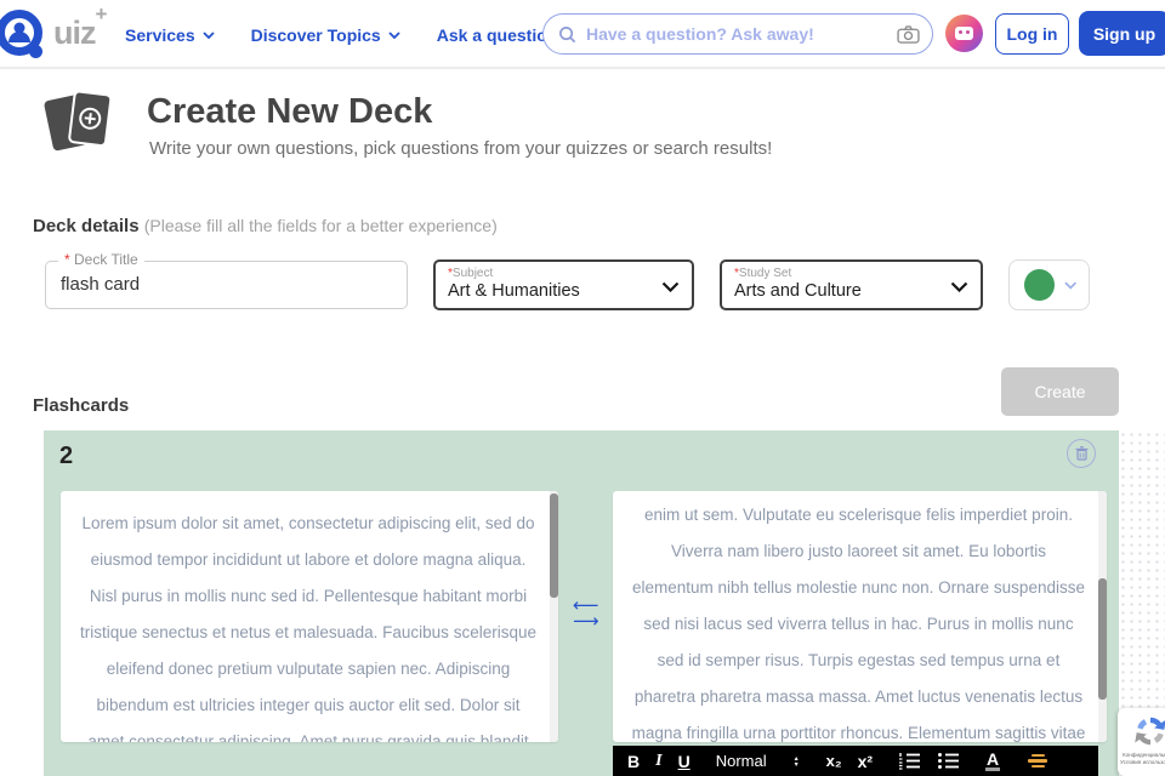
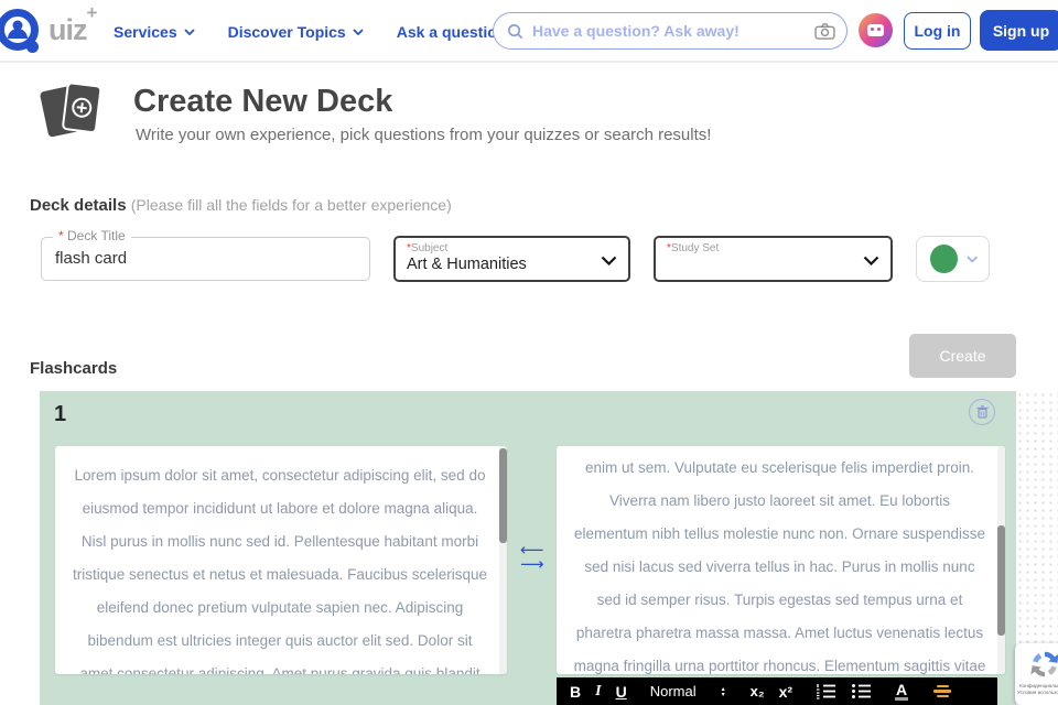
  uiz
  +
  Services
  Discover Topics
  Ask a questi
  Have a question? Ask away!
  Log in
  Sign up
  Create New Deck
- Write your own questions, pick questions from your quizzes or search results!
+ Write your own experience, pick questions from your quizzes or search results!
  Deck details (Please fill all the fields for a better experience)
  * Deck Title
  flash card
  *Subject
  Art & Humanities
  *Study Set
- Arts and Culture
  Flashcards
  Create
- 2
+ 1
  Lorem ipsum dolor sit amet, consectetur adipiscing elit, sed do eiusmod tempor incididunt ut labore et dolore magna aliqua. Nisl purus in mollis nunc sed id. Pellentesque habitant morbi tristique senectus et netus et malesuada. Faucibus scelerisque eleifend donec pretium vulputate sapien nec. Adipiscing bibendum est ultricies integer quis auctor elit sed. Dolor sit amet consectetur adipiscing. Amet purus gravida quis blandit
  ⟵
  ⟶
  enim ut sem. Vulputate eu scelerisque felis imperdiet proin. Viverra nam libero justo laoreet sit amet. Eu lobortis elementum nibh tellus molestie nunc non. Ornare suspendisse sed nisi lacus sed viverra tellus in hac. Purus in mollis nunc sed id semper risus. Turpis egestas sed tempus urna et pharetra pharetra massa massa. Amet luctus venenatis lectus magna fringilla urna porttitor rhoncus. Elementum sagittis vitae
  B
  I
  U
  Normal
  x₂
  x²
  A
